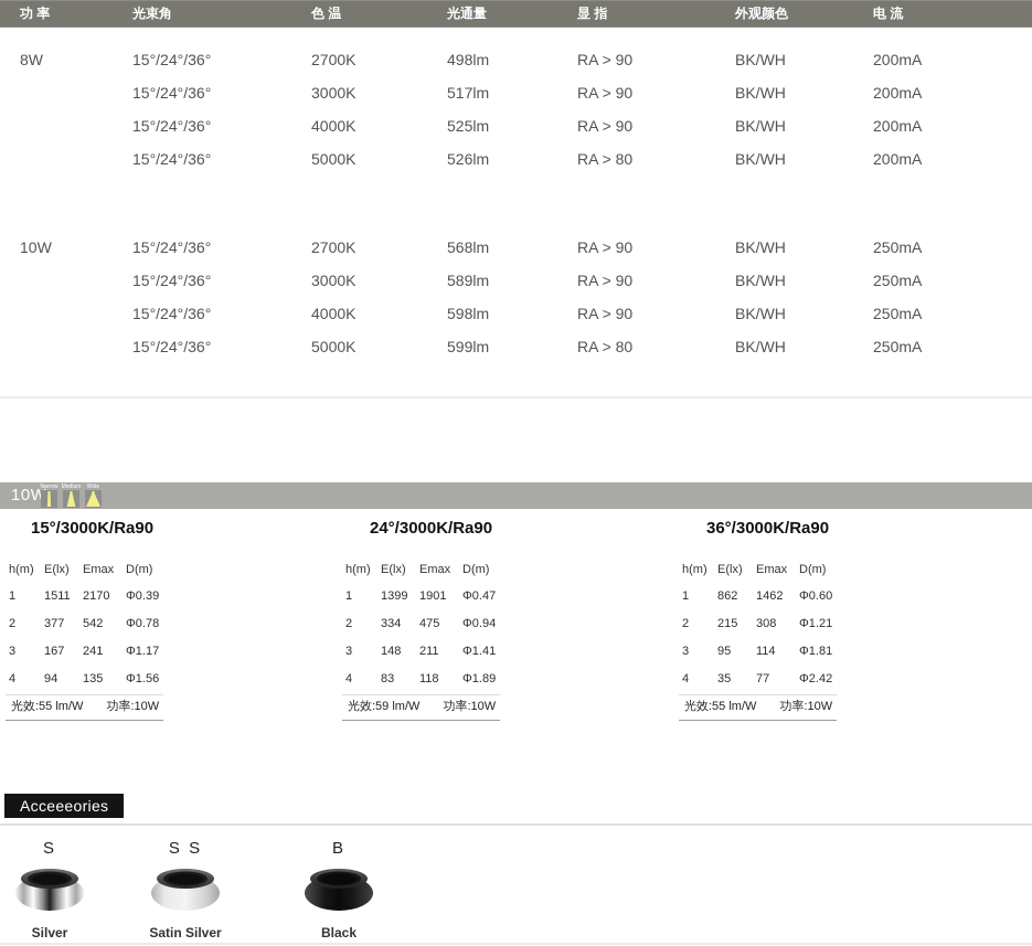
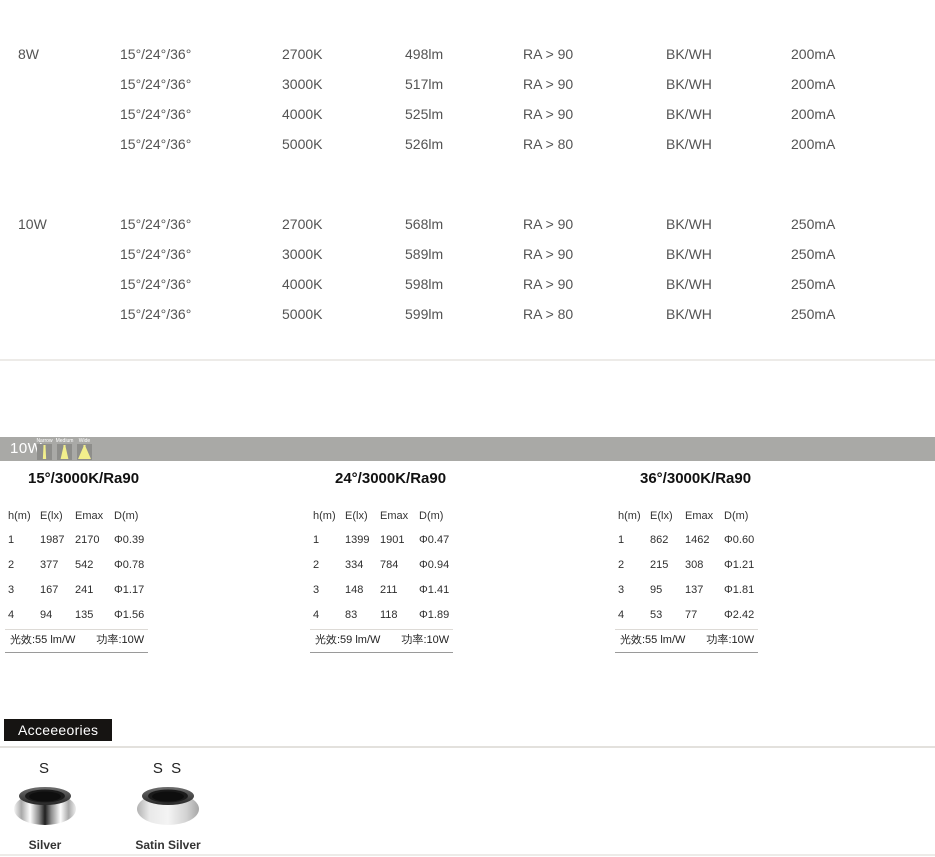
- 功 率
- 光束角
- 色 温
- 光通量
- 显 指
- 外观颜色
- 电 流
  8W
  15°/24°/36°
  2700K
  498lm
  RA > 90
  BK/WH
  200mA
  15°/24°/36°
  3000K
  517lm
  RA > 90
  BK/WH
  200mA
  15°/24°/36°
  4000K
  525lm
  RA > 90
  BK/WH
  200mA
  15°/24°/36°
  5000K
  526lm
  RA > 80
  BK/WH
  200mA
  10W
  15°/24°/36°
  2700K
  568lm
  RA > 90
  BK/WH
  250mA
  15°/24°/36°
  3000K
  589lm
  RA > 90
  BK/WH
  250mA
  15°/24°/36°
  4000K
  598lm
  RA > 90
  BK/WH
  250mA
  15°/24°/36°
  5000K
  599lm
  RA > 80
  BK/WH
  250mA
  10W
  15°/3000K/Ra90
  h(m)
  E(lx)
  Emax
  D(m)
  1
- 1511
+ 1987
  2170
  Φ0.39
  2
  377
  542
  Φ0.78
  3
  167
  241
  Φ1.17
  4
  94
  135
  Φ1.56
  光效:55 lm/W 功率:10W
  24°/3000K/Ra90
  h(m)
  E(lx)
  Emax
  D(m)
  1
  1399
  1901
  Φ0.47
  2
  334
- 475
+ 784
  Φ0.94
  3
  148
  211
  Φ1.41
  4
  83
  118
  Φ1.89
  光效:59 lm/W 功率:10W
  36°/3000K/Ra90
  h(m)
  E(lx)
  Emax
  D(m)
  1
  862
  1462
  Φ0.60
  2
  215
  308
  Φ1.21
  3
  95
- 114
+ 137
  Φ1.81
  4
- 35
+ 53
  77
  Φ2.42
  光效:55 lm/W 功率:10W
  Acceeeories
  S
  Silver
  S S
  Satin Silver
- B
- Black
